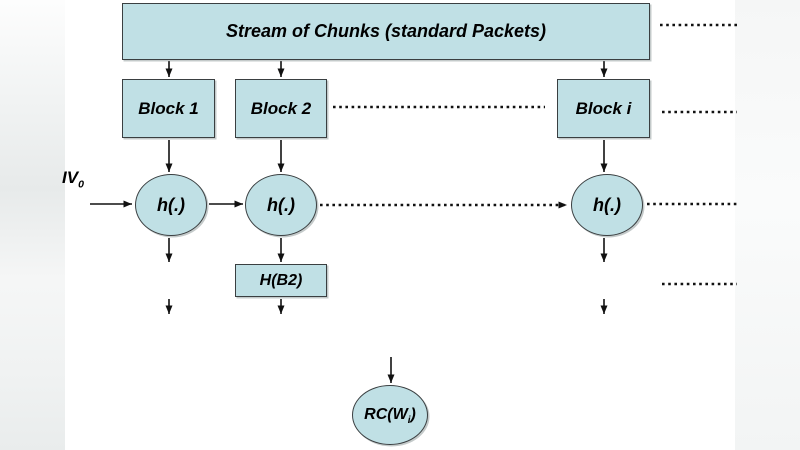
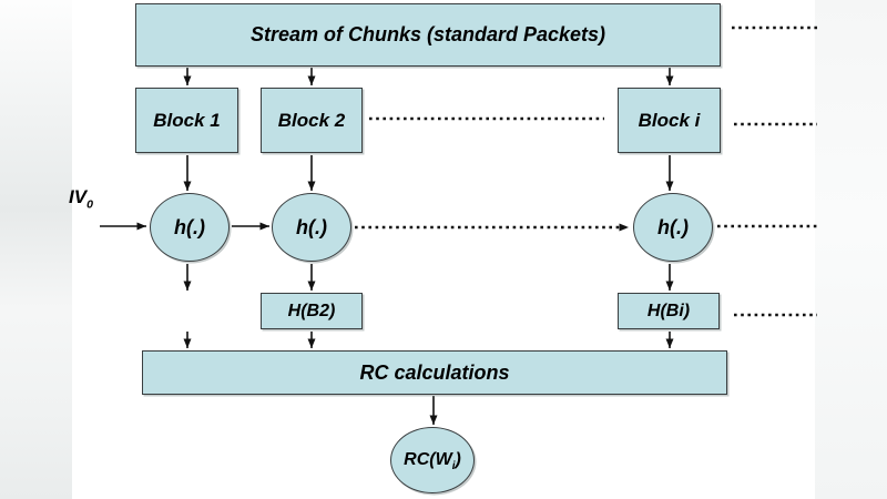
  Stream of Chunks (standard Packets)
  Block 1
  Block 2
  Block i
  IV0
  h(.)
  h(.)
  h(.)
  H(B2)
+ H(Bi)
+ RC calculations
  RC(Wi)
